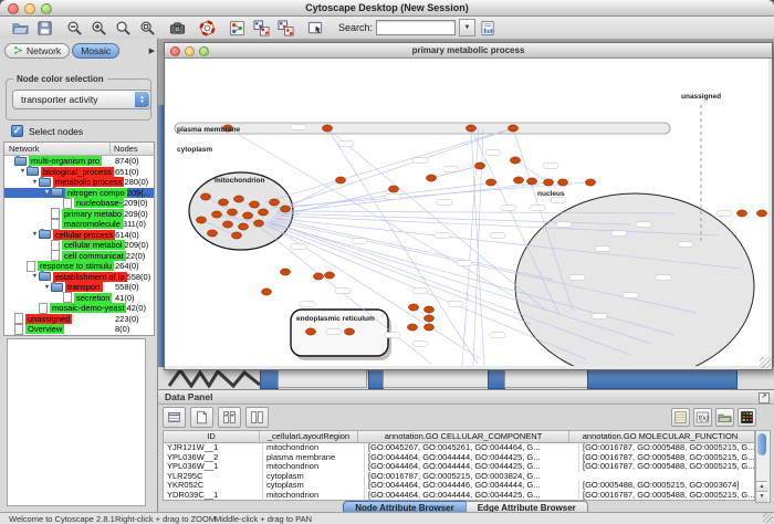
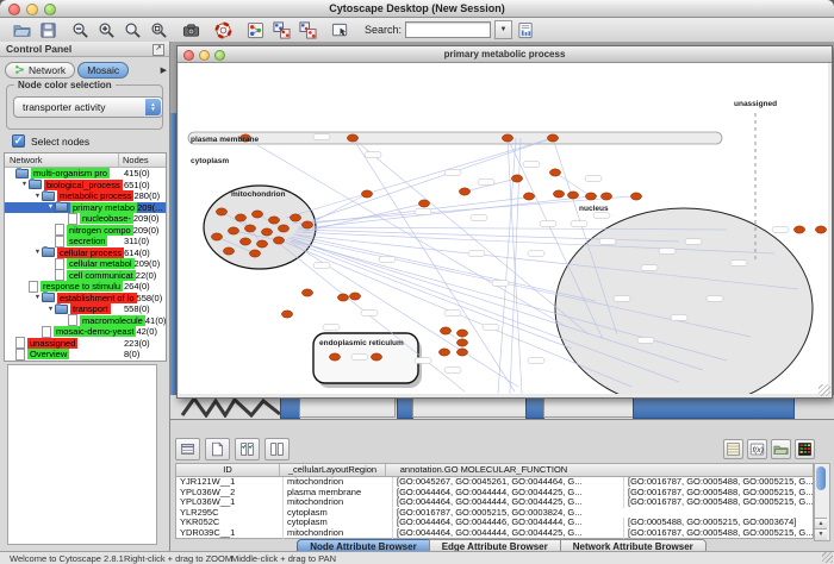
  Cytoscape Desktop (New Session)
  Search:
+ Control Panel
  Network
  Mosaic
  Node color selection
  transporter activity
  ✓
  Select nodes
  Network
  Nodes
  multi-organism pro
- 874(0)
+ 415(0)
  biological_process
  651(0)
  metabolic process
  280(0)
- nitrogen compo
+ primary metabo
  209(...
  nucleobase-
  209(0)
- primary metabo
+ nitrogen compo
  209(0)
- macromolecule
+ secretion
  311(0)
  cellular process
  614(0)
  cellular metabol
  209(0)
  cell communicat
  22(0)
  response to stimulu
  264(0)
  establishment of lo
  558(0)
  transport
  558(0)
- secretion
+ macromolecule
  41(0)
  mosaic-demo-yeast
  42(0)
  unassigned
  223(0)
  Overview
  8(0)
  primary metabolic process
- Data Panel
  ID
  _cellularLayoutRegion
- annotation.GO CELLULAR_COMPONENT
  annotation.GO MOLECULAR_FUNCTION
  YJR121W__1
  mitochondrion
  [GO:0045267, GO:0045261, GO:0044464, G...
  [GO:0016787, GO:0005488, GO:0005215, G...
  YPL036W__2
  plasma membrane
  [GO:0044464, GO:0044444, GO:0044425, G...
  [GO:0016787, GO:0005488, GO:0005215, G...
  YPL036W__1
  mitochondrion
  [GO:0044464, GO:0044444, GO:0044425, G...
  [GO:0016787, GO:0005488, GO:0005215, G...
  YLR295C
  cytoplasm
  [GO:0016787, GO:0005215, GO:0003824, G...
  YKR052C
  cytoplasm
  [GO:0044464, GO:0044446, GO:0044444, G...
  [GO:0005488, GO:0005215, GO:0003674]
  YDR039C__1
  mitochondrion
  [GO:0044464, GO:0044444, GO:0044425, G...
  [GO:0016787, GO:0005488, GO:0005215, G...
  Node Attribute Browser
  Edge Attribute Browser
+ Network Attribute Browser
  Welcome to Cytoscape 2.8.1
  Right-click + drag to ZOOM
  Middle-click + drag to PAN
